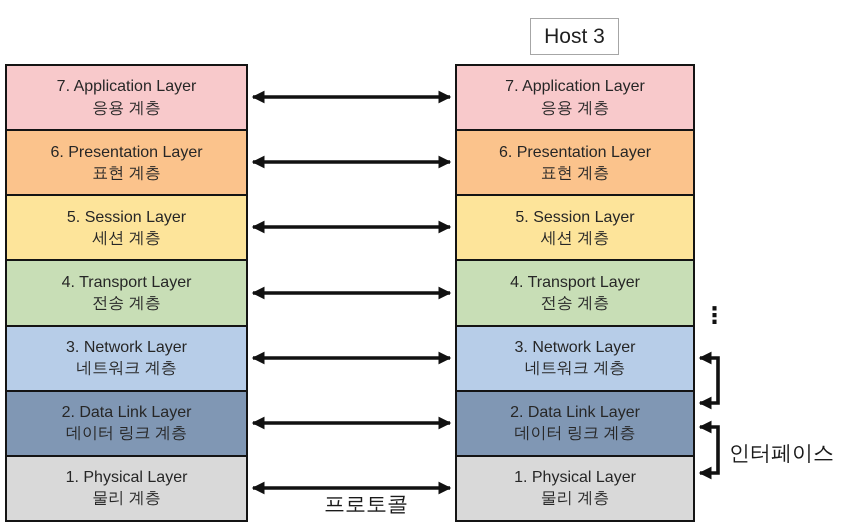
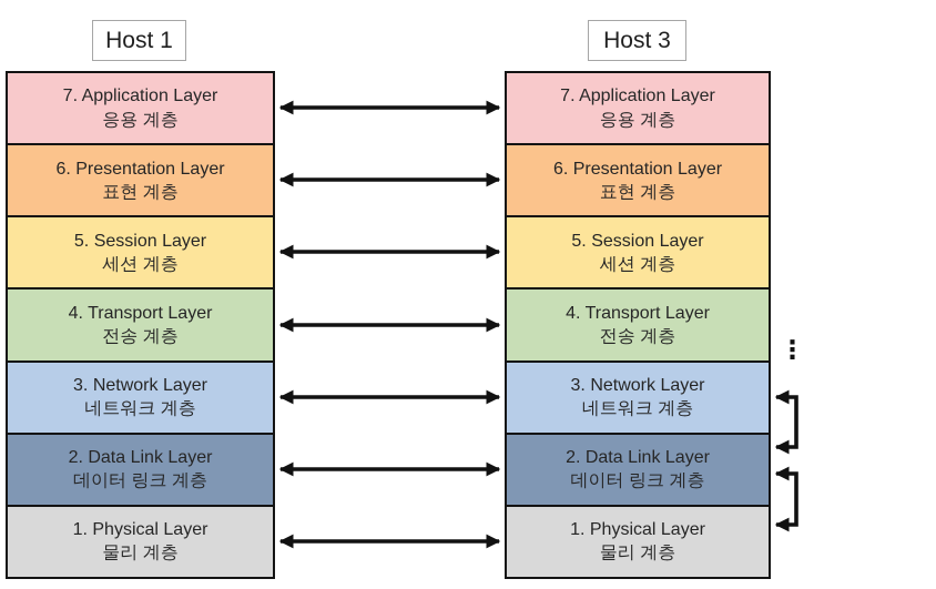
+ Host 1
  Host 3
  7. Application Layer
  응용 계층
  6. Presentation Layer
  표현 계층
  5. Session Layer
  세션 계층
  4. Transport Layer
  전송 계층
  3. Network Layer
  네트워크 계층
  2. Data Link Layer
  데이터 링크 계층
  1. Physical Layer
  물리 계층
  7. Application Layer
  응용 계층
  6. Presentation Layer
  표현 계층
  5. Session Layer
  세션 계층
  4. Transport Layer
  전송 계층
  3. Network Layer
  네트워크 계층
  2. Data Link Layer
  데이터 링크 계층
  1. Physical Layer
  물리 계층
- 프로토콜
- 인터페이스
  ⋮
